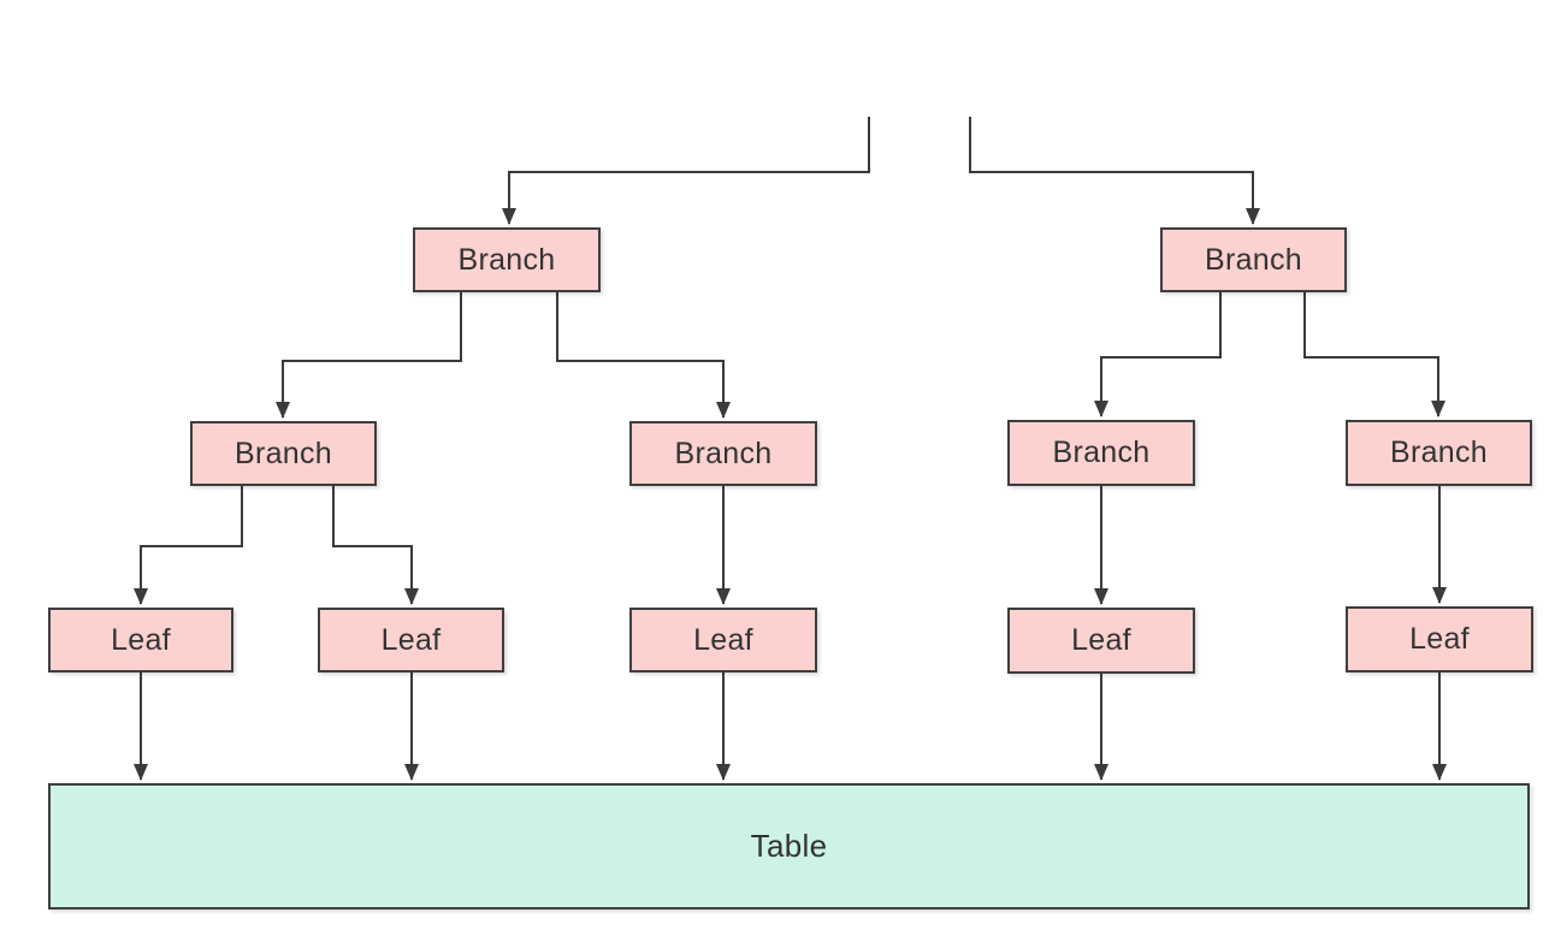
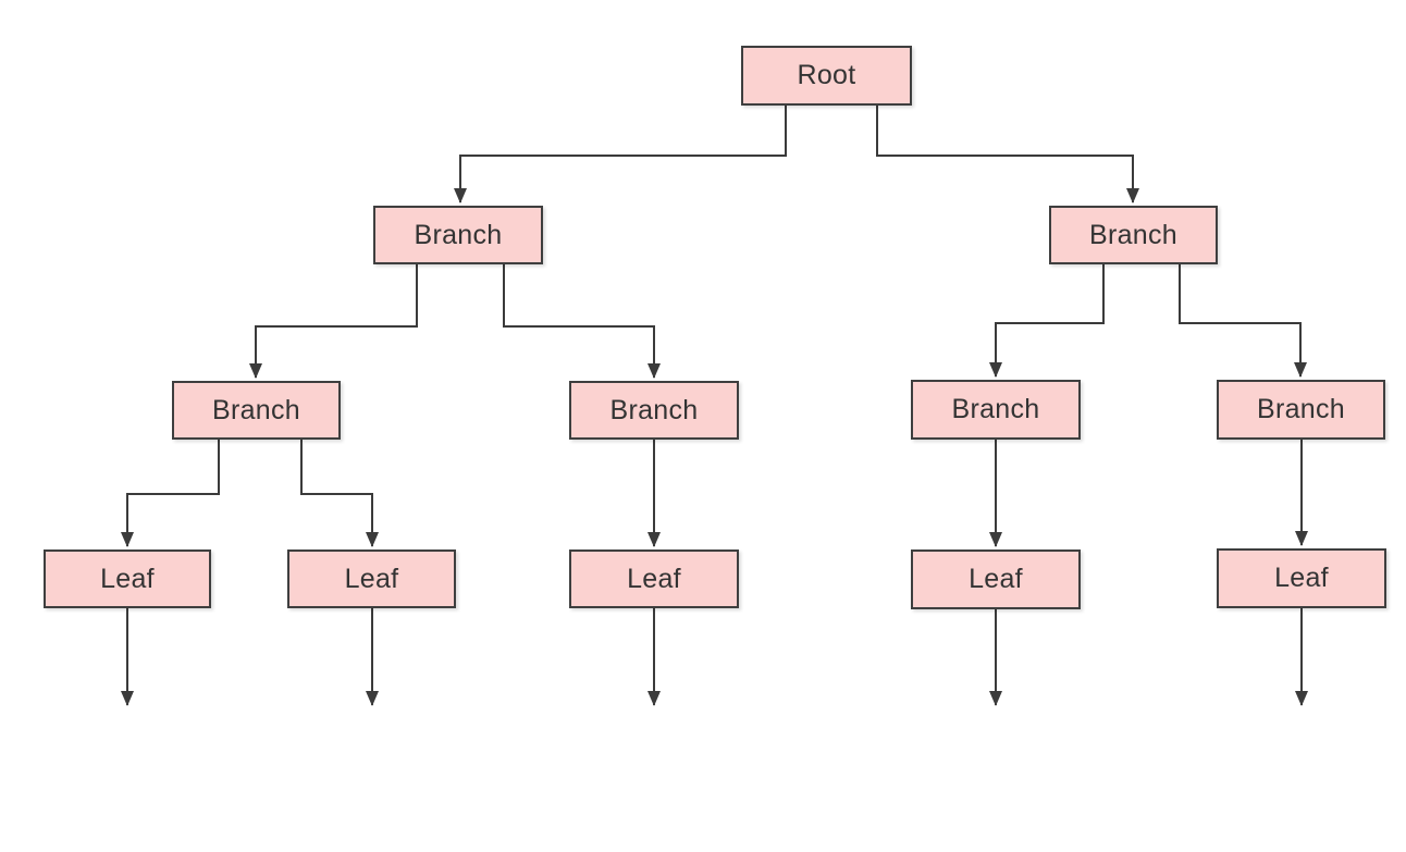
+ Root
  Branch
  Branch
  Branch
  Branch
  Branch
  Branch
  Leaf
  Leaf
  Leaf
  Leaf
  Leaf
- Table
